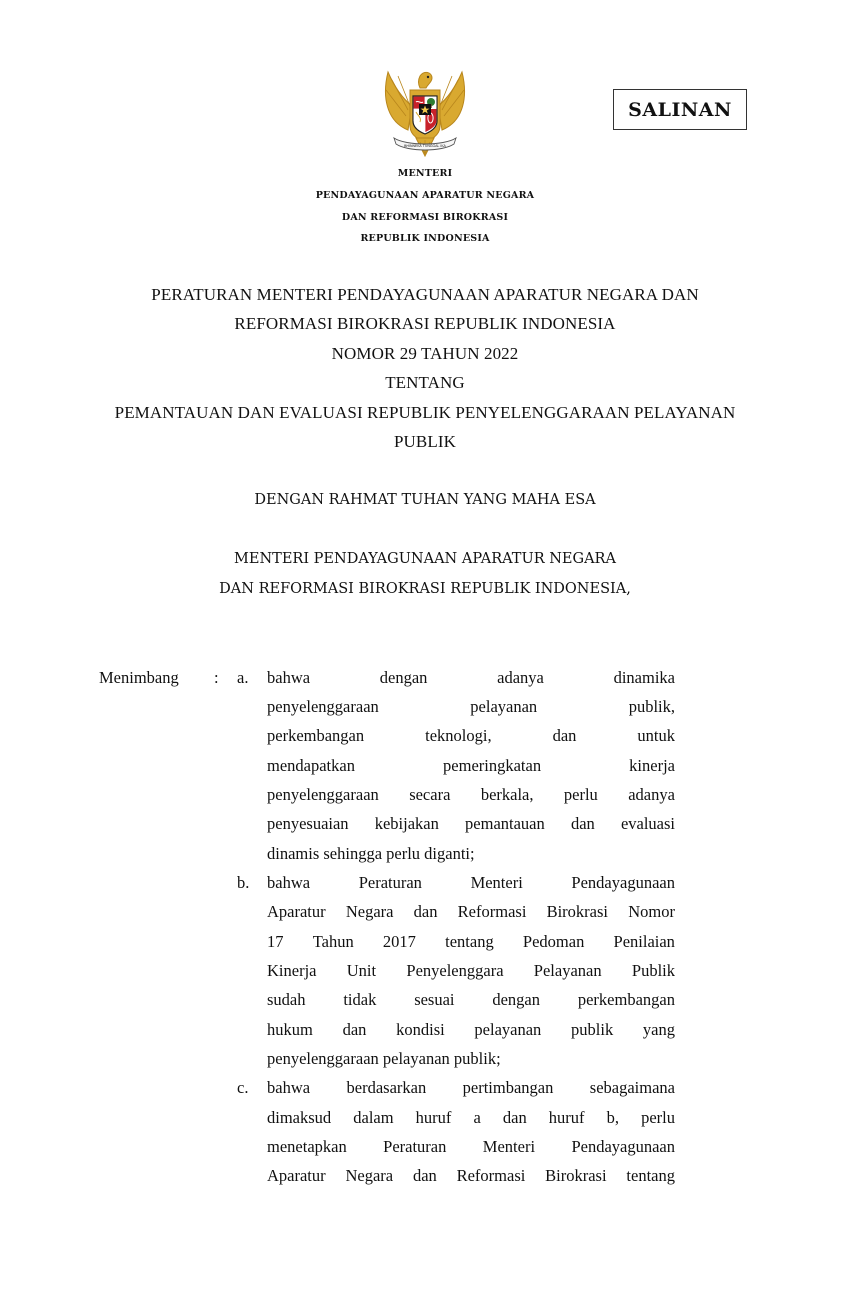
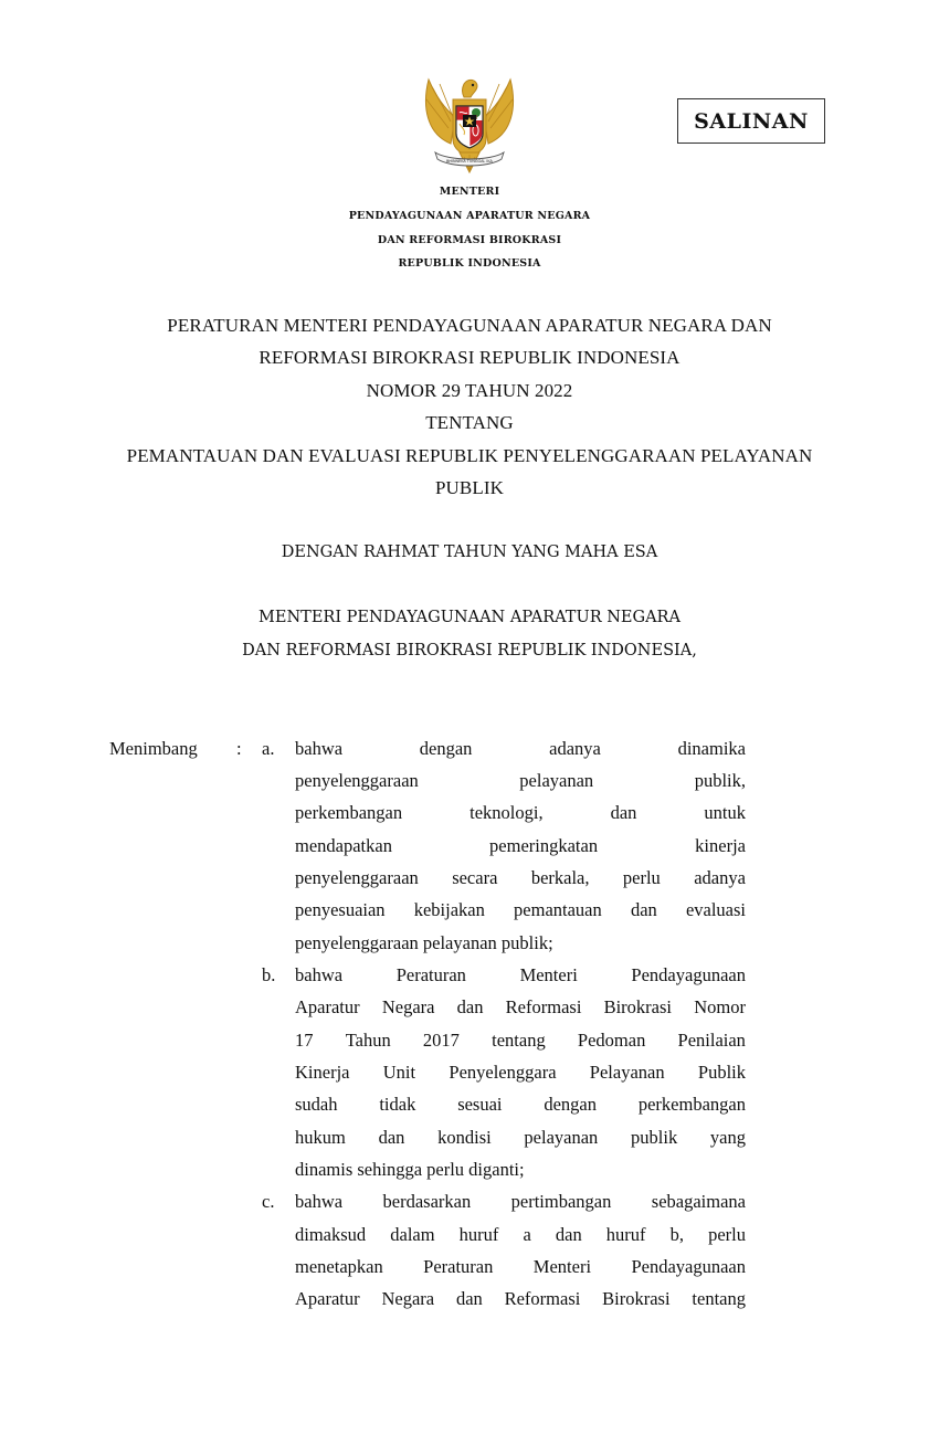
  SALINAN
  MENTERI
  PENDAYAGUNAAN APARATUR NEGARA
  DAN REFORMASI BIROKRASI
  REPUBLIK INDONESIA
  PERATURAN MENTERI PENDAYAGUNAAN APARATUR NEGARA DAN
  REFORMASI BIROKRASI REPUBLIK INDONESIA
  NOMOR 29 TAHUN 2022
  TENTANG
  PEMANTAUAN DAN EVALUASI REPUBLIK PENYELENGGARAAN PELAYANAN
  PUBLIK
- DENGAN RAHMAT TUHAN YANG MAHA ESA
+ DENGAN RAHMAT TAHUN YANG MAHA ESA
  MENTERI PENDAYAGUNAAN APARATUR NEGARA
  DAN REFORMASI BIROKRASI REPUBLIK INDONESIA,
  Menimbang
  :
  a.
  bahwa
  dengan
  adanya
  dinamika
  penyelenggaraan
  pelayanan
  publik,
  perkembangan
  teknologi,
  dan
  untuk
  mendapatkan
  pemeringkatan
  kinerja
  penyelenggaraan
  secara
  berkala,
  perlu
  adanya
  penyesuaian
  kebijakan
  pemantauan
  dan
  evaluasi
- dinamis sehingga perlu diganti;
+ penyelenggaraan pelayanan publik;
  b.
  bahwa
  Peraturan
  Menteri
  Pendayagunaan
  Aparatur
  Negara
  dan
  Reformasi
  Birokrasi
  Nomor
  17
  Tahun
  2017
  tentang
  Pedoman
  Penilaian
  Kinerja
  Unit
  Penyelenggara
  Pelayanan
  Publik
  sudah
  tidak
  sesuai
  dengan
  perkembangan
  hukum
  dan
  kondisi
  pelayanan
  publik
  yang
- penyelenggaraan pelayanan publik;
+ dinamis sehingga perlu diganti;
  c.
  bahwa
  berdasarkan
  pertimbangan
  sebagaimana
  dimaksud
  dalam
  huruf
  a
  dan
  huruf
  b,
  perlu
  menetapkan
  Peraturan
  Menteri
  Pendayagunaan
  Aparatur
  Negara
  dan
  Reformasi
  Birokrasi
  tentang
